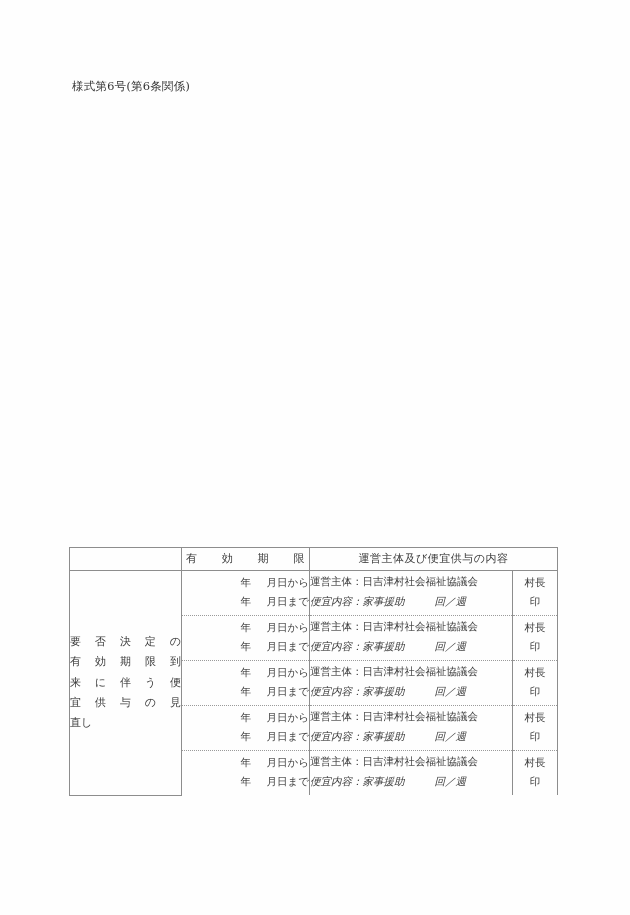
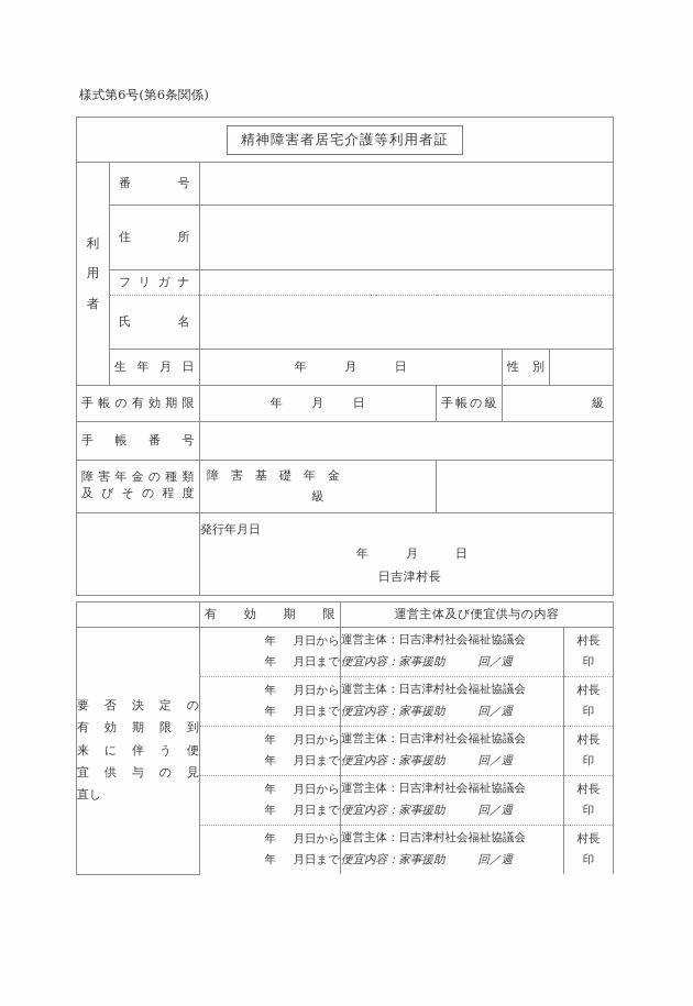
  様式第6号(第6条関係)
+ 精神障害者居宅介護等利用者証
+ 利 用 者	番 号
+ 住 所
+ フリガナ
+ 氏 名
+ 生年月日	年 月 日	性 別
+ 手帳の有効期限	年 月 日	手帳の級	級
+ 手帳番号
+ 障害年金の種類 及びその程度	障 害 基 礎 年 金 級
+ 	発行年月日 年 月 日 日吉津村長
  	有 効 期 限	運営主体及び便宜供与の内容
  要否決定の 有効期限到 来に伴う便 宜供与の見 直し	年 月日から 年 月日まで	運営主体：日吉津村社会福祉協議会 便宜内容：家事援助 回／週	村長 印
  年 月日から 年 月日まで	運営主体：日吉津村社会福祉協議会 便宜内容：家事援助 回／週	村長 印
  年 月日から 年 月日まで	運営主体：日吉津村社会福祉協議会 便宜内容：家事援助 回／週	村長 印
  年 月日から 年 月日まで	運営主体：日吉津村社会福祉協議会 便宜内容：家事援助 回／週	村長 印
  年 月日から 年 月日まで	運営主体：日吉津村社会福祉協議会 便宜内容：家事援助 回／週	村長 印
